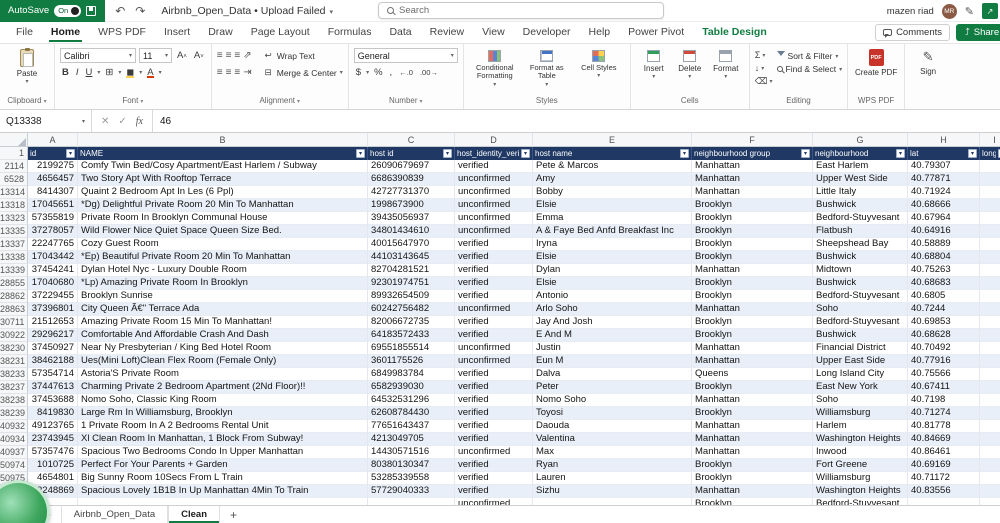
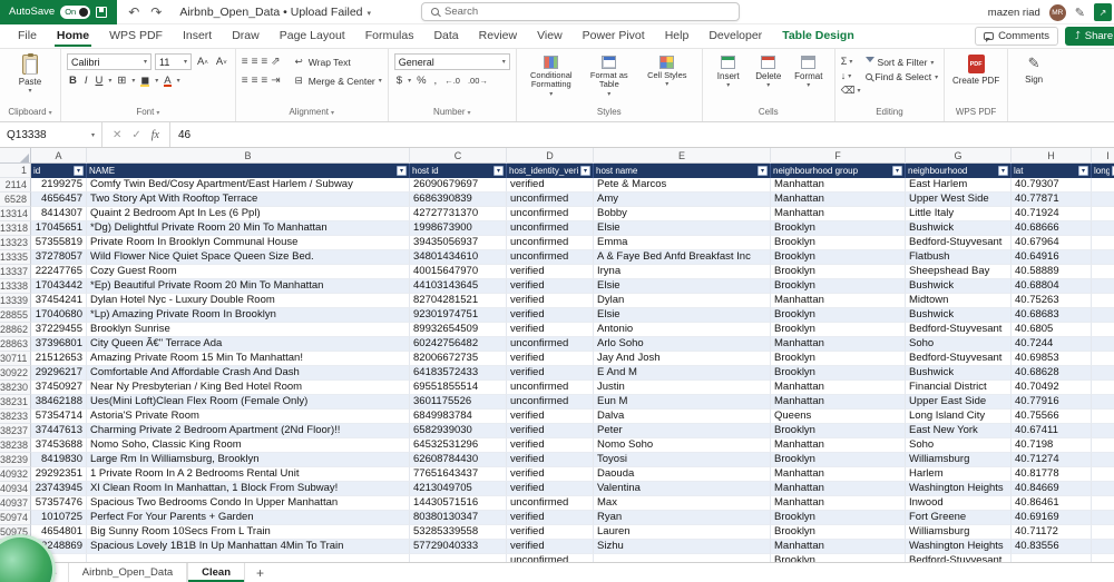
  AutoSave
  On
  ↶
  ↷
  Airbnb_Open_Data • Upload Failed
  Search
  mazen riad
  ✎
  ↗
  File
  Home
  WPS PDF
  Insert
  Draw
  Page Layout
  Formulas
  Data
  Review
  View
- Developer
+ Power Pivot
  Help
- Power Pivot
+ Developer
  Table Design
  Comments
  ⤴
  Share
  Paste
  Clipboard
  Calibri
  11
  B
  I
  U
  ⊞
  ◼
  A
  Font
  ≡
  ≡
  ≡
  ⇗
  ↩
  Wrap Text
  ≡
  ≡
  ≡
  ⇥
  ⊟
  Merge & Center
  Alignment
  General
  $
  %
  ,
  ←.0
  .00→
  Number
  Conditional Formatting
  Format as Table
  Cell Styles
  Styles
  Insert
  Delete
  Format
  Cells
  Σ
  ↓
  ⌫
  Sort & Filter
  Find & Select
  Editing
  Create PDF
  WPS PDF
  ✎
  Sign
  Q13338
  ✕
  ✓
  fx
  46
  A
  B
  C
  D
  E
  F
  G
  H
  I
  1
  id
  NAME
  host id
  host_identity_veri
  host name
  neighbourhood group
  neighbourhood
  lat
  long
  2114
  2199275
  Comfy Twin Bed/Cosy Apartment/East Harlem / Subway
  26090679697
  verified
  Pete & Marcos
  Manhattan
  East Harlem
  40.79307
  6528
  4656457
  Two Story Apt With Rooftop Terrace
  6686390839
  unconfirmed
  Amy
  Manhattan
  Upper West Side
  40.77871
  13314
  8414307
  Quaint 2 Bedroom Apt In Les (6 Ppl)
  42727731370
  unconfirmed
  Bobby
  Manhattan
  Little Italy
  40.71924
  13318
  17045651
  *Dg) Delightful Private Room 20 Min To Manhattan
  1998673900
  unconfirmed
  Elsie
  Brooklyn
  Bushwick
  40.68666
  13323
  57355819
  Private Room In Brooklyn Communal House
  39435056937
  unconfirmed
  Emma
  Brooklyn
  Bedford-Stuyvesant
  40.67964
  13335
  37278057
  Wild Flower Nice Quiet Space Queen Size Bed.
  34801434610
  unconfirmed
  A & Faye Bed Anfd Breakfast Inc
  Brooklyn
  Flatbush
  40.64916
  13337
  22247765
  Cozy Guest Room
  40015647970
  verified
  Iryna
  Brooklyn
  Sheepshead Bay
  40.58889
  13338
  17043442
  *Ep) Beautiful Private Room 20 Min To Manhattan
  44103143645
  verified
  Elsie
  Brooklyn
  Bushwick
  40.68804
  13339
  37454241
  Dylan Hotel Nyc - Luxury Double Room
  82704281521
  verified
  Dylan
  Manhattan
  Midtown
  40.75263
  28855
  17040680
  *Lp) Amazing Private Room In Brooklyn
  92301974751
  verified
  Elsie
  Brooklyn
  Bushwick
  40.68683
  28862
  37229455
  Brooklyn Sunrise
  89932654509
  verified
  Antonio
  Brooklyn
  Bedford-Stuyvesant
  40.6805
  28863
  37396801
  City Queen Ã€" Terrace Ada
  60242756482
  unconfirmed
  Arlo Soho
  Manhattan
  Soho
  40.7244
  30711
  21512653
  Amazing Private Room 15 Min To Manhattan!
  82006672735
  verified
  Jay And Josh
  Brooklyn
  Bedford-Stuyvesant
  40.69853
  30922
  29296217
  Comfortable And Affordable Crash And Dash
  64183572433
  verified
  E And M
  Brooklyn
  Bushwick
  40.68628
  38230
  37450927
  Near Ny Presbyterian / King Bed Hotel Room
  69551855514
  unconfirmed
  Justin
  Manhattan
  Financial District
  40.70492
  38231
  38462188
  Ues(Mini Loft)Clean Flex Room (Female Only)
  3601175526
  unconfirmed
  Eun M
  Manhattan
  Upper East Side
  40.77916
  38233
  57354714
  Astoria'S Private Room
  6849983784
  verified
  Dalva
  Queens
  Long Island City
  40.75566
  38237
  37447613
  Charming Private 2 Bedroom Apartment (2Nd Floor)!!
  6582939030
  verified
  Peter
  Brooklyn
  East New York
  40.67411
  38238
  37453688
  Nomo Soho, Classic King Room
  64532531296
  verified
  Nomo Soho
  Manhattan
  Soho
  40.7198
  38239
  8419830
  Large Rm In Williamsburg, Brooklyn
  62608784430
  verified
  Toyosi
  Brooklyn
  Williamsburg
  40.71274
  40932
- 49123765
+ 29292351
  1 Private Room In A 2 Bedrooms Rental Unit
  77651643437
  verified
  Daouda
  Manhattan
  Harlem
  40.81778
  40934
  23743945
  Xl Clean Room In Manhattan, 1 Block From Subway!
  4213049705
  verified
  Valentina
  Manhattan
  Washington Heights
  40.84669
  40937
  57357476
  Spacious Two Bedrooms Condo In Upper Manhattan
  14430571516
  unconfirmed
  Max
  Manhattan
  Inwood
  40.86461
  50974
  1010725
  Perfect For Your Parents + Garden
  80380130347
  verified
  Ryan
  Brooklyn
  Fort Greene
  40.69169
  50975
  4654801
  Big Sunny Room 10Secs From L Train
  53285339558
  verified
  Lauren
  Brooklyn
  Williamsburg
  40.71172
  248869
  Spacious Lovely 1B1B In Up Manhattan 4Min To Train
  57729040333
  verified
  Sizhu
  Manhattan
  Washington Heights
  40.83556
  unconfirmed
  Brooklyn
  Bedford-Stuyvesant
  Airbnb_Open_Data
  Clean
  +
